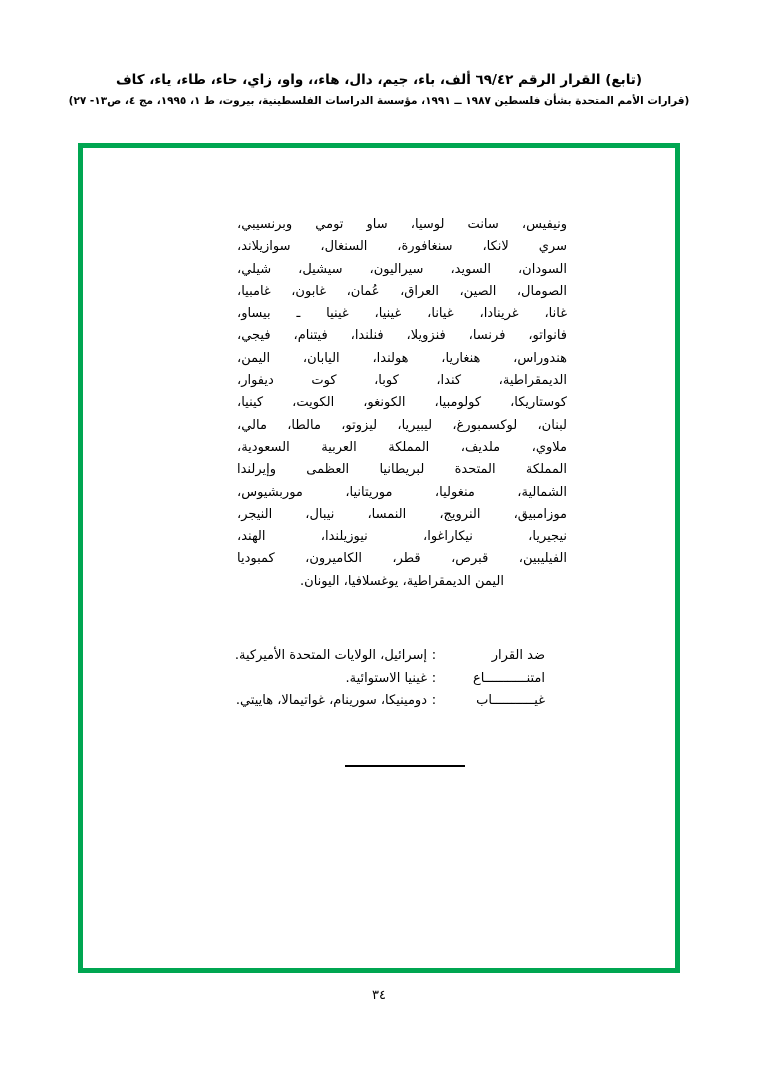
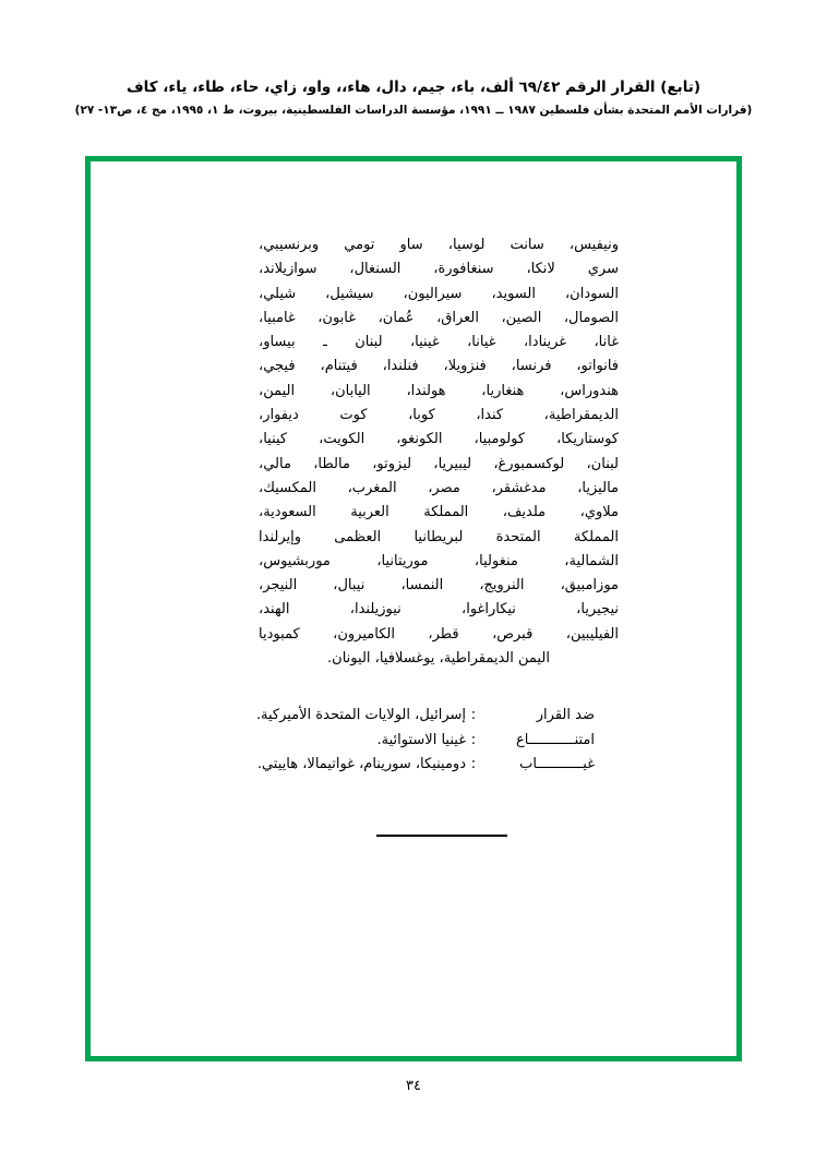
  (تابع) القرار الرقم ٦٩/٤٢ ألف، باء، جيم، دال، هاء،، واو، زاي، حاء، طاء، ياء، كاف
  (قرارات الأمم المتحدة بشأن فلسطين ١٩٨٧ ــ ١٩٩١، مؤسسة الدراسات الفلسطينية، بيروت، ط ١، ١٩٩٥، مج ٤، ص١٣- ٢٧)
  ونيفيس، سانت لوسيا، ساو تومي وبرنسيبي،
  سري لانكا، سنغافورة، السنغال، سوازيلاند،
  السودان، السويد، سيراليون، سيشيل، شيلي،
  الصومال، الصين، العراق، عُمان، غابون، غامبيا،
- غانا، غرينادا، غيانا، غينيا، غينيا ـ بيساو،
+ غانا، غرينادا، غيانا، غينيا، لبنان ـ بيساو،
  فانواتو، فرنسا، فنزويلا، فنلندا، فيتنام، فيجي،
  هندوراس، هنغاريا، هولندا، اليابان، اليمن،
  الديمقراطية، كندا، كوبا، كوت ديفوار،
  كوستاريكا، كولومبيا، الكونغو، الكويت، كينيا،
  لبنان، لوكسمبورغ، ليبيريا، ليزوتو، مالطا، مالي،
+ ماليزيا، مدغشقر، مصر، المغرب، المكسيك،
  ملاوي، ملديف، المملكة العربية السعودية،
  المملكة المتحدة لبريطانيا العظمى وإيرلندا
  الشمالية، منغوليا، موريتانيا، موربشيوس،
  موزامبيق، النرويج، النمسا، نيبال، النيجر،
  نيجيريا، نيكاراغوا، نيوزيلندا، الهند،
  الفيليبين، قبرص، قطر، الكاميرون، كمبوديا
  اليمن الديمقراطية، يوغسلافيا، اليونان.
  ضد القرار
  :
  إسرائيل، الولايات المتحدة الأميركية.
  امتنـــــــــــاع
  :
  غينيا الاستوائية.
  غيـــــــــــاب
  :
  دومينيكا، سورينام، غواتيمالا، هاييتي.
  ٣٤
